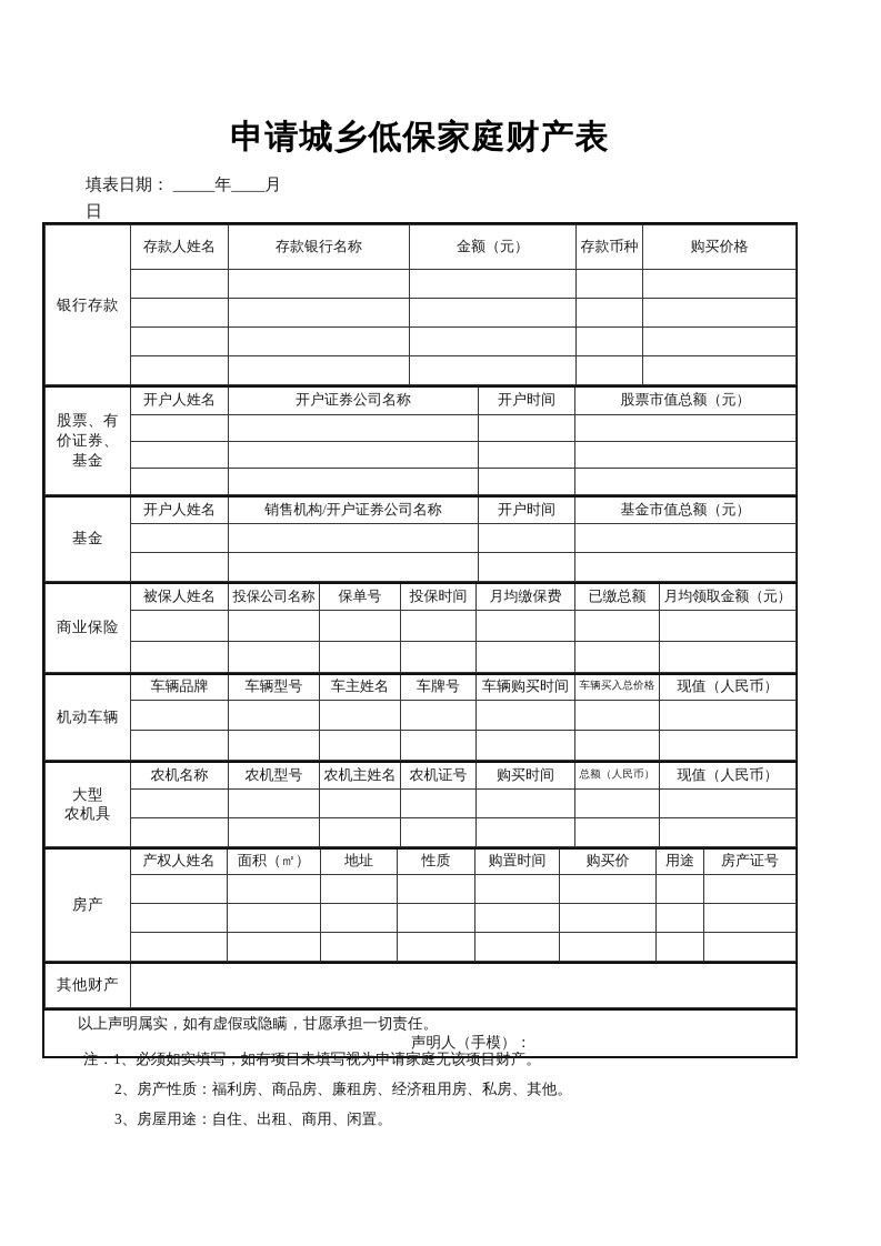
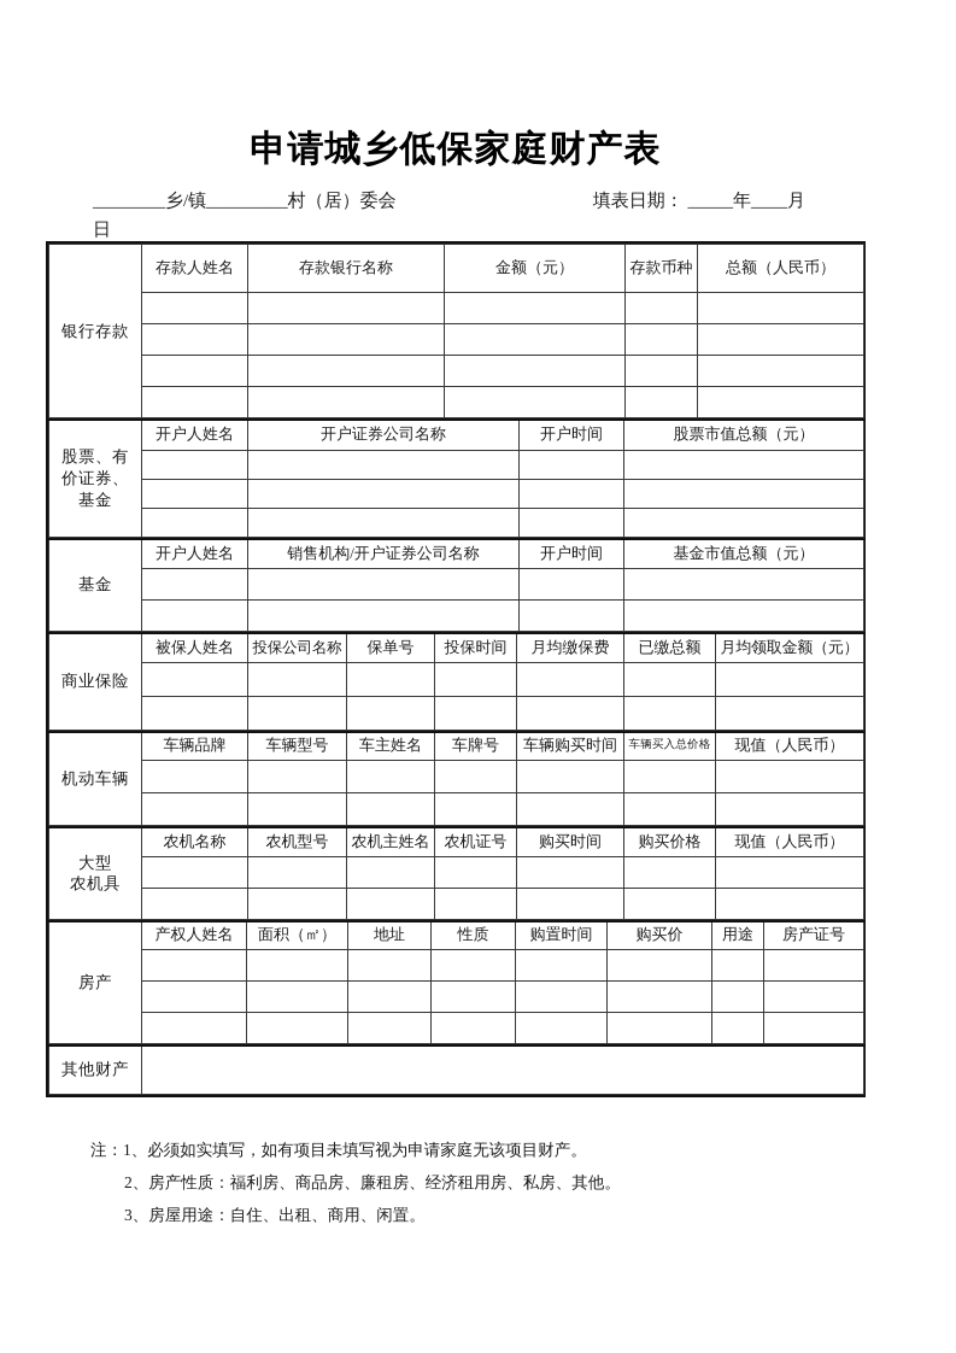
  申请城乡低保家庭财产表
+ ________乡/镇_________村（居）委会
  填表日期： _____年____月
  日
- 银行存款	存款人姓名	存款银行名称	金额（元）	存款币种	购买价格
+ 银行存款	存款人姓名	存款银行名称	金额（元）	存款币种	总额（人民币）
  股票、有 价证券、 基金	开户人姓名	开户证券公司名称	开户时间	股票市值总额（元）
  基金	开户人姓名	销售机构/开户证券公司名称	开户时间	基金市值总额（元）
  商业保险	被保人姓名	投保公司名称	保单号	投保时间	月均缴保费	已缴总额	月均领取金额（元）
  机动车辆	车辆品牌	车辆型号	车主姓名	车牌号	车辆购买时间	车辆买入总价格	现值（人民币）
- 大型 农机具	农机名称	农机型号	农机主姓名	农机证号	购买时间	总额（人民币）	现值（人民币）
+ 大型 农机具	农机名称	农机型号	农机主姓名	农机证号	购买时间	购买价格	现值（人民币）
  房产	产权人姓名	面积（㎡）	地址	性质	购置时间	购买价	用途	房产证号
  其他财产
- 以上声明属实，如有虚假或隐瞒，甘愿承担一切责任。
- 声明人（手模）：
  注：1、必须如实填写，如有项目未填写视为申请家庭无该项目财产。
  2、房产性质：福利房、商品房、廉租房、经济租用房、私房、其他。
  3、房屋用途：自住、出租、商用、闲置。
